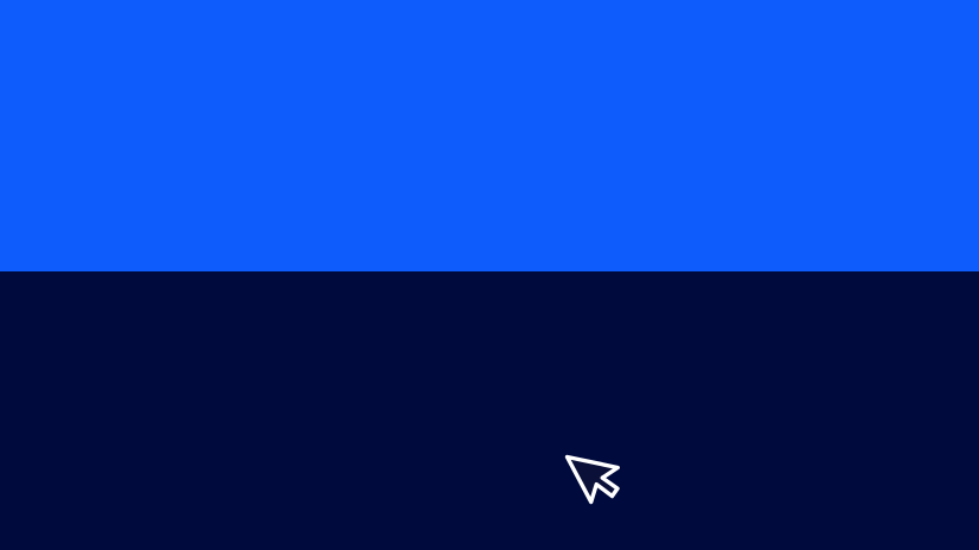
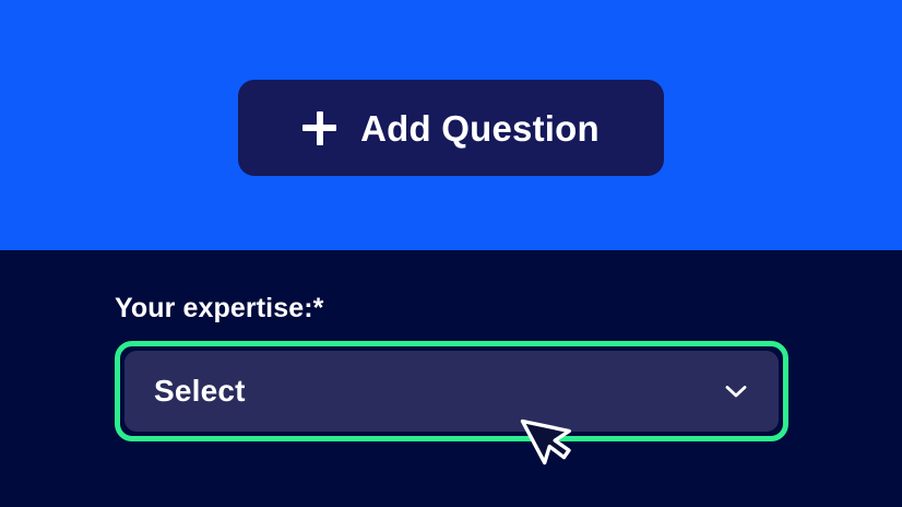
+ Add Question
+ Your expertise:*
+ Select
